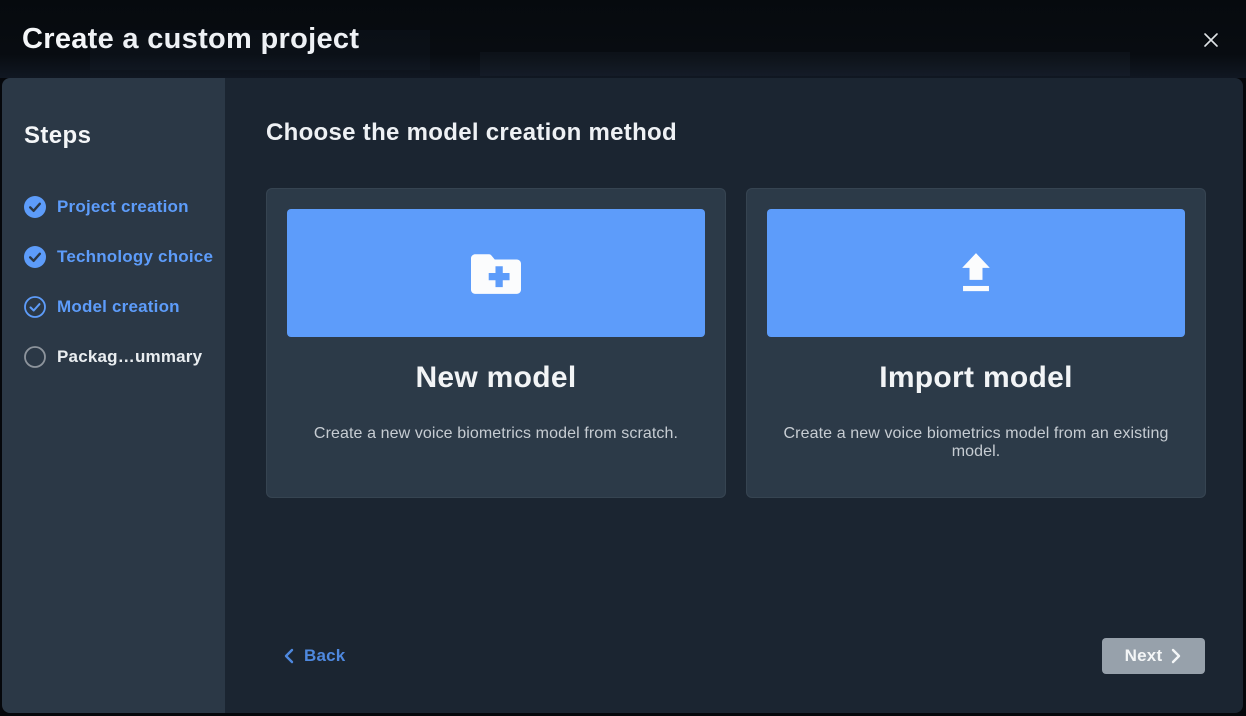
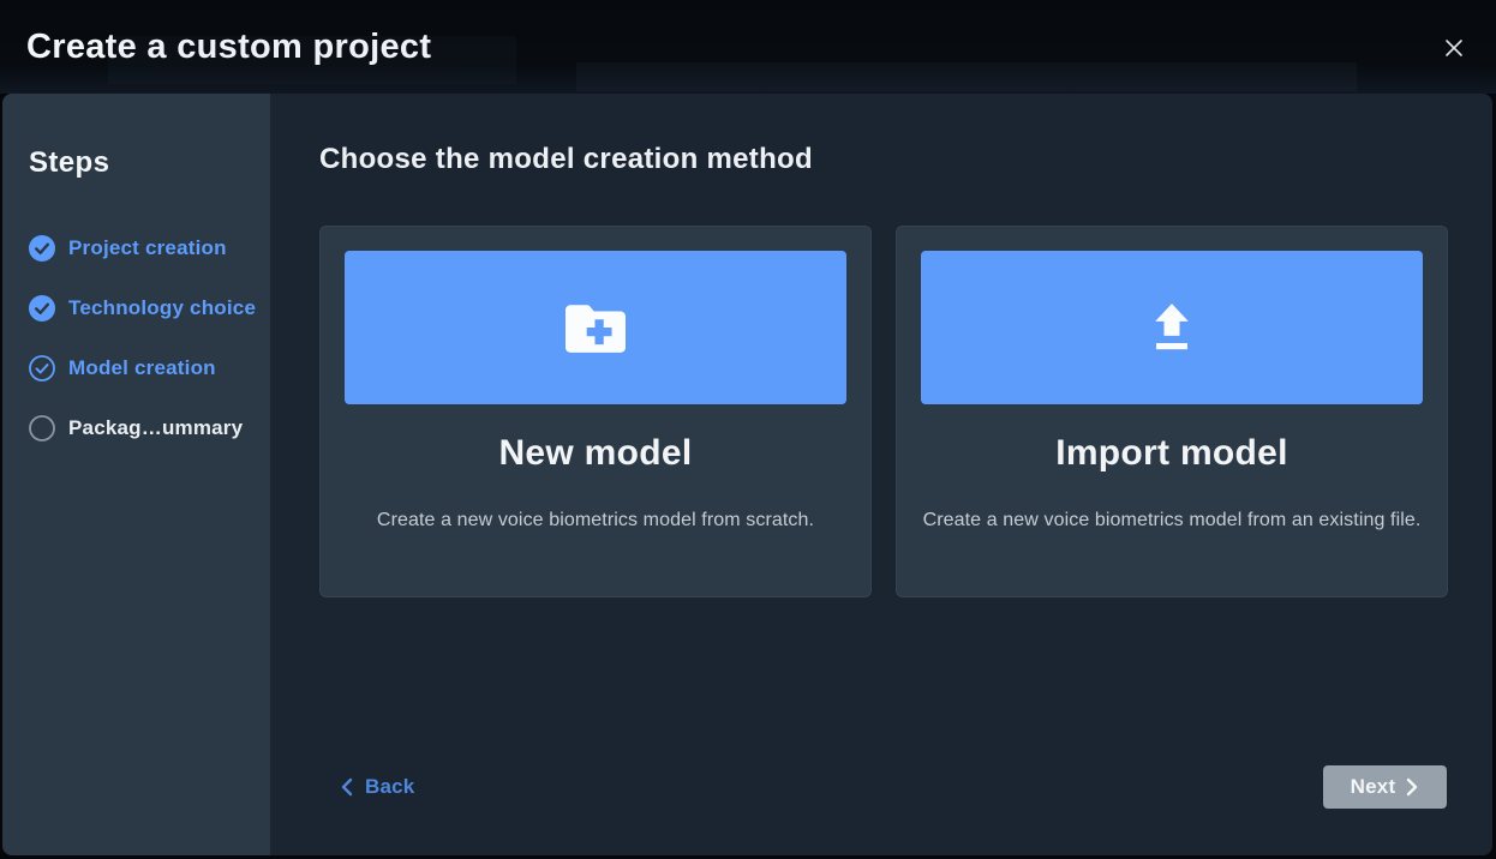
  Create a custom project
  Steps
  Project creation
  Technology choice
  Model creation
  Packag…ummary
  Choose the model creation method
  New model
  Create a new voice biometrics model from scratch.
  Import model
- Create a new voice biometrics model from an existing model.
+ Create a new voice biometrics model from an existing file.
  Back
  Next
